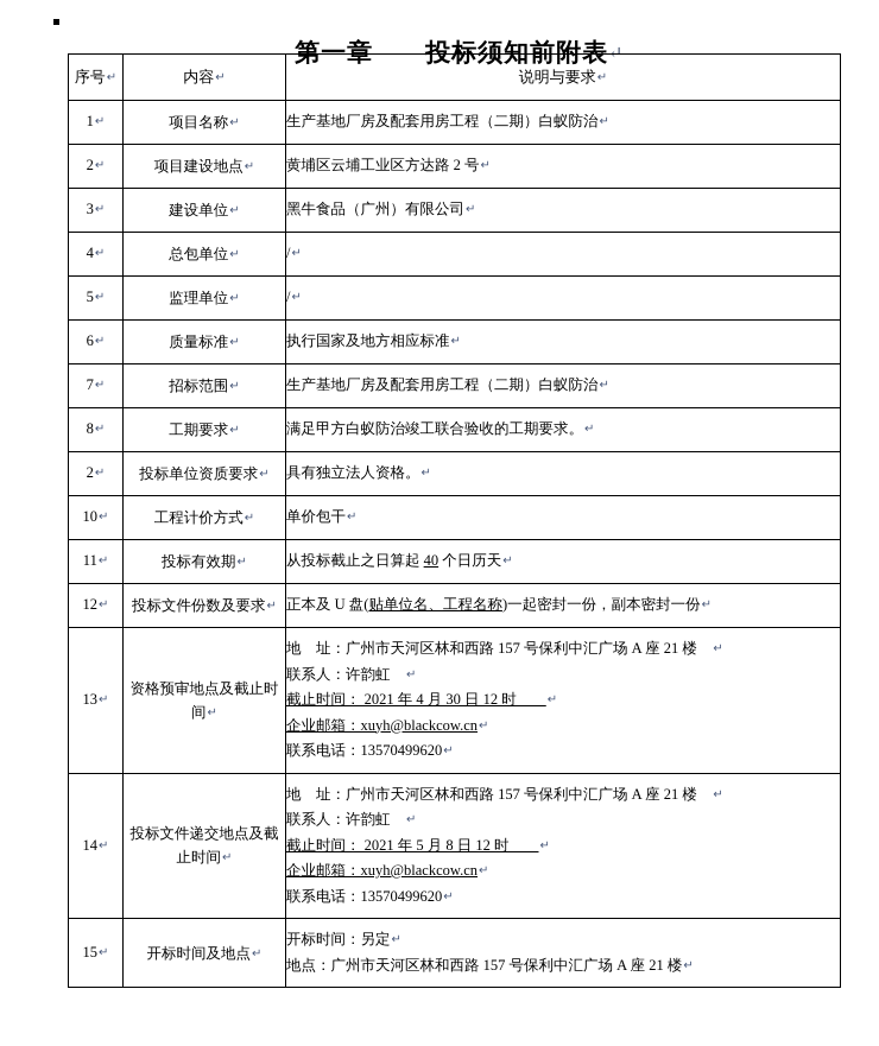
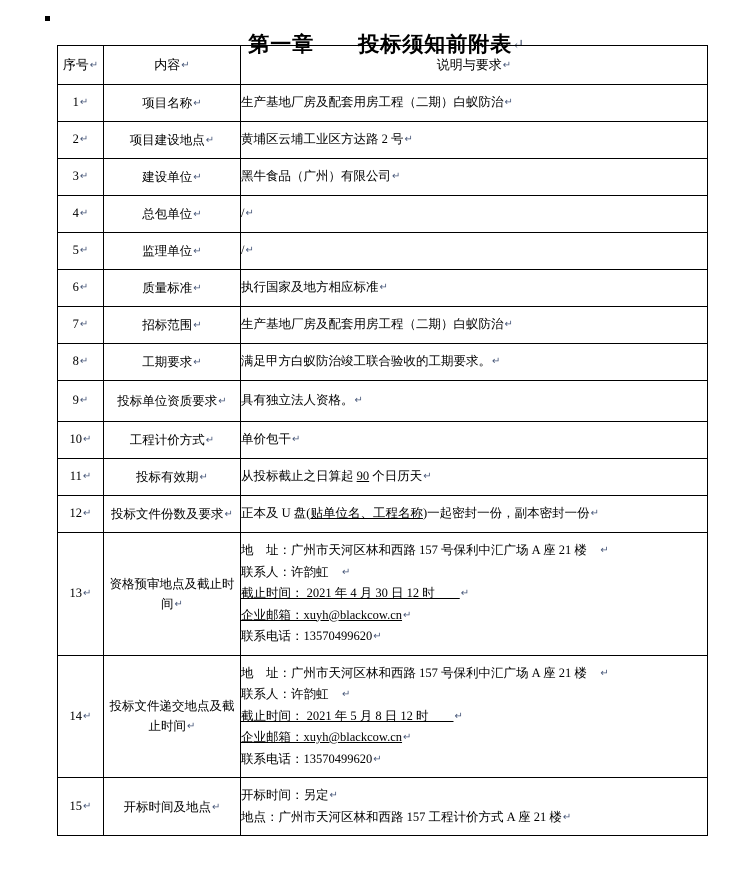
  第一章 投标须知前附表↵
  序号↵	内容↵	说明与要求↵
  1↵	项目名称↵	生产基地厂房及配套用房工程（二期）白蚁防治↵
  2↵	项目建设地点↵	黄埔区云埔工业区方达路 2 号↵
  3↵	建设单位↵	黑牛食品（广州）有限公司↵
  4↵	总包单位↵	/↵
  5↵	监理单位↵	/↵
  6↵	质量标准↵	执行国家及地方相应标准↵
  7↵	招标范围↵	生产基地厂房及配套用房工程（二期）白蚁防治↵
  8↵	工期要求↵	满足甲方白蚁防治竣工联合验收的工期要求。↵
- 2↵	投标单位资质要求↵	具有独立法人资格。↵
+ 9↵	投标单位资质要求↵	具有独立法人资格。↵
  10↵	工程计价方式↵	单价包干↵
- 11↵	投标有效期↵	从投标截止之日算起 40 个日历天↵
+ 11↵	投标有效期↵	从投标截止之日算起 90 个日历天↵
  12↵	投标文件份数及要求↵	正本及 U 盘(贴单位名、工程名称)一起密封一份，副本密封一份↵
  13↵	资格预审地点及截止时间↵	地 址：广州市天河区林和西路 157 号保利中汇广场 A 座 21 楼 ↵联系人：许韵虹 ↵截止时间： 2021 年 4 月 30 日 12 时 ↵企业邮箱：xuyh@blackcow.cn↵联系电话：13570499620↵
  14↵	投标文件递交地点及截止时间↵	地 址：广州市天河区林和西路 157 号保利中汇广场 A 座 21 楼 ↵联系人：许韵虹 ↵截止时间： 2021 年 5 月 8 日 12 时 ↵企业邮箱：xuyh@blackcow.cn↵联系电话：13570499620↵
- 15↵	开标时间及地点↵	开标时间：另定↵地点：广州市天河区林和西路 157 号保利中汇广场 A 座 21 楼↵
+ 15↵	开标时间及地点↵	开标时间：另定↵地点：广州市天河区林和西路 157 工程计价方式 A 座 21 楼↵
